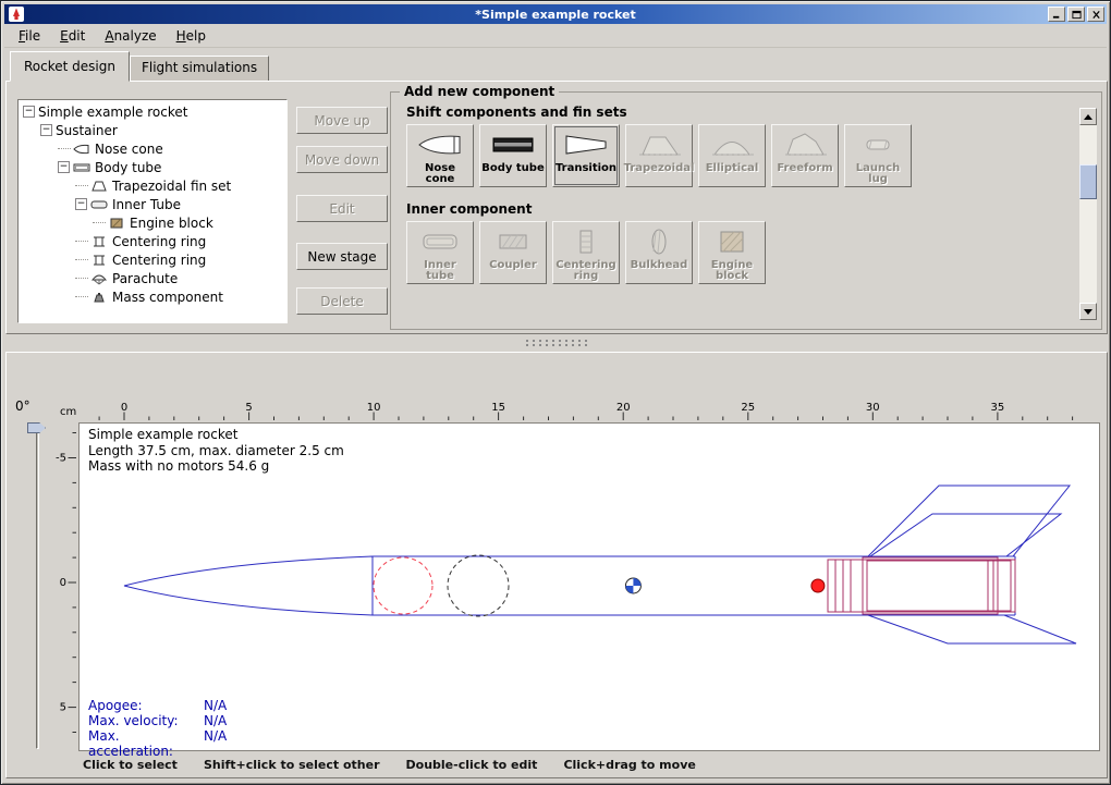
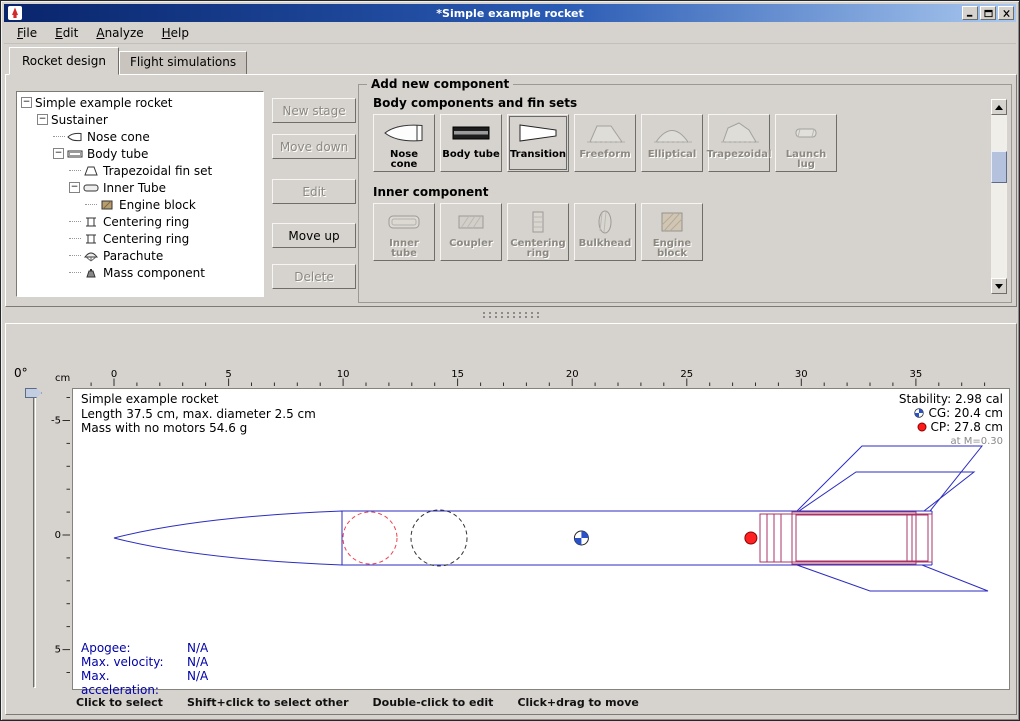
  *Simple example rocket
  File
  Edit
  Analyze
  Help
  Rocket design
  Flight simulations
  Simple example rocket
  Sustainer
  Nose cone
  Body tube
  Trapezoidal fin set
  Inner Tube
  Engine block
  Centering ring
  Centering ring
  Parachute
  Mass component
- Move up
+ New stage
  Move down
  Edit
- New stage
+ Move up
  Delete
  Add new component
- Shift components and fin sets
+ Body components and fin sets
  Nose cone
  Body tube
  Transition
- Trapezoidal
+ Freeform
  Elliptical
- Freeform
+ Trapezoidal
  Launch lug
  Inner component
  Inner tube
  Coupler
  Centering ring
  Bulkhead
  Engine block
  0°
  cm
  0
  5
  10
  15
  20
  25
  30
  35
  -5
  0
  5
  Simple example rocket
  Length 37.5 cm, max. diameter 2.5 cm
  Mass with no motors 54.6 g
+ Stability:
+ 2.98 cal
+ CG:
+ 20.4 cm
+ CP:
+ 27.8 cm
+ at M=0.30
  Apogee:
  N/A
  Max. velocity:
  N/A
  Max. acceleration:
  N/A
  Click to select
  Shift+click to select other
  Double-click to edit
  Click+drag to move
